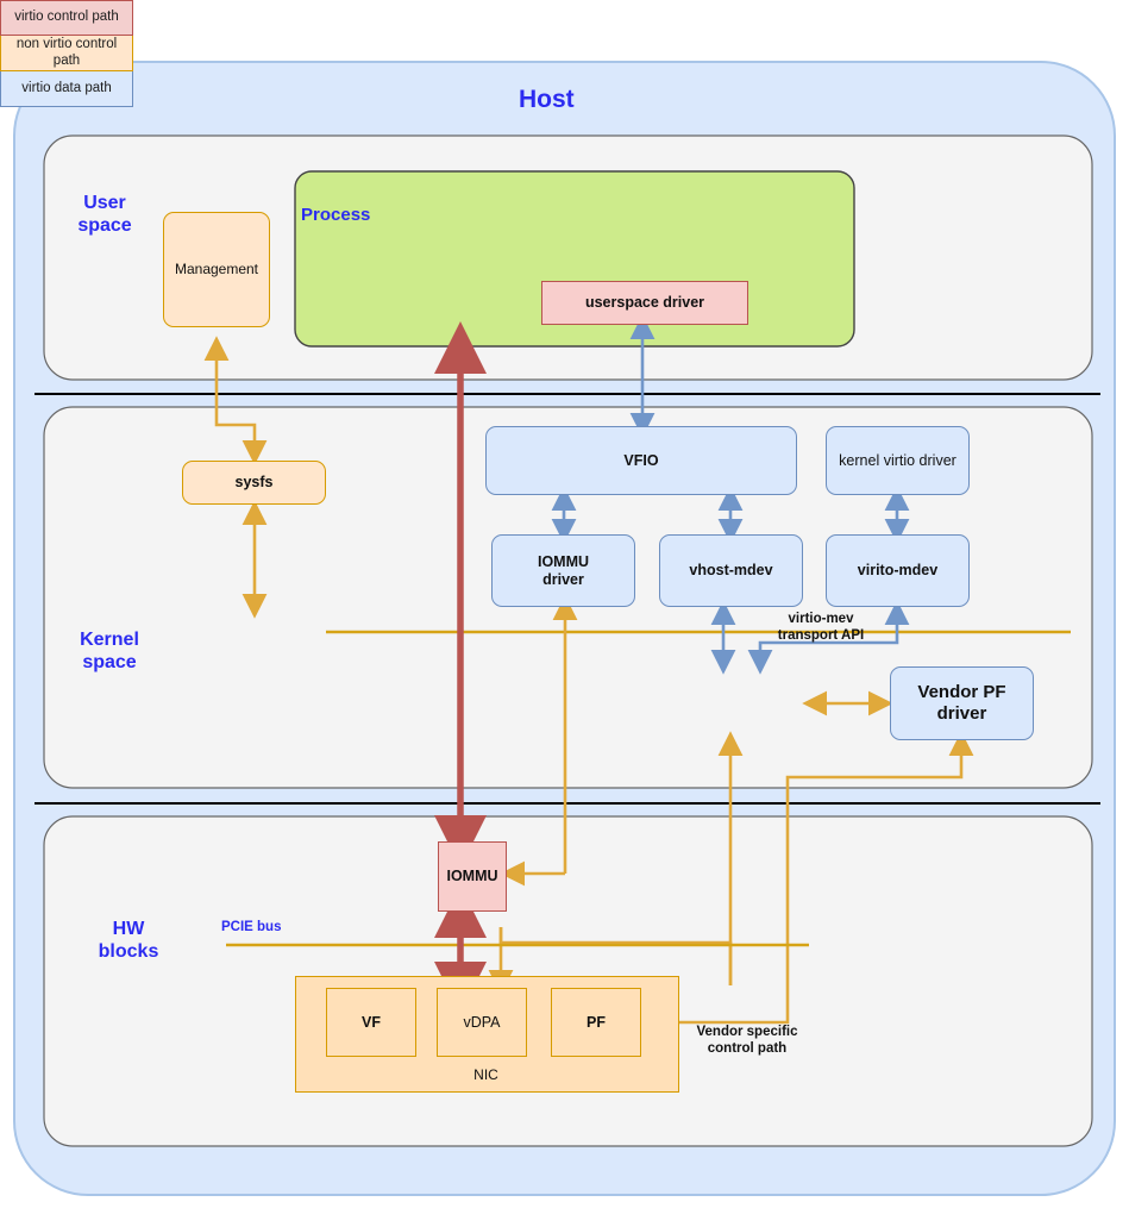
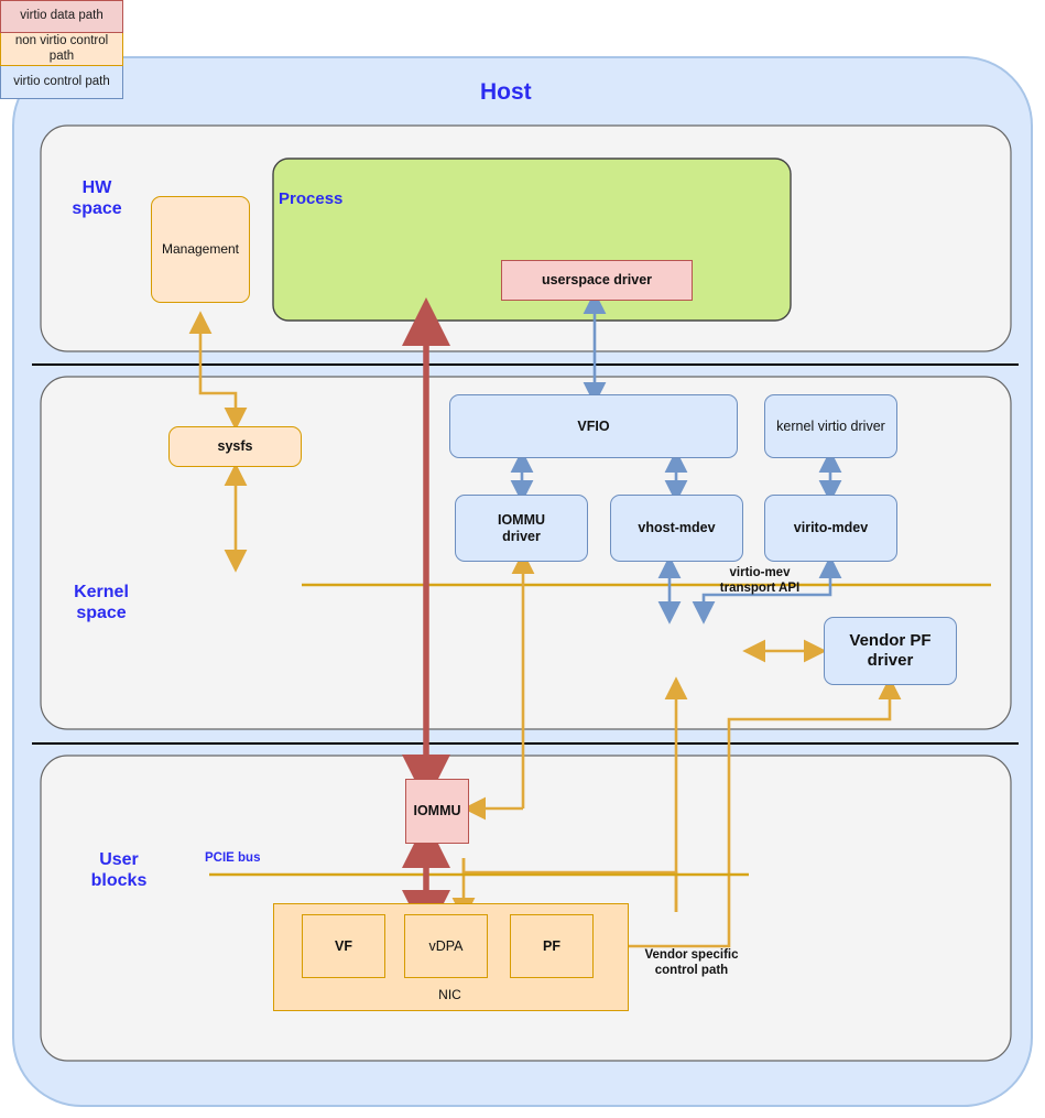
- virtio control path
+ virtio data path
  non virtio control path
- virtio data path
+ virtio control path
  Host
- User
+ HW
  space
  Kernel
  space
- HW
+ User
  blocks
  Process
  Management
  userspace driver
  sysfs
  VFIO
  kernel virtio driver
  IOMMU
  driver
  vhost-mdev
  virito-mdev
  Vendor PF driver
  virtio-mev
  transport API
  IOMMU
  PCIE bus
  VF
  vDPA
  PF
  NIC
  Vendor specific
  control path
